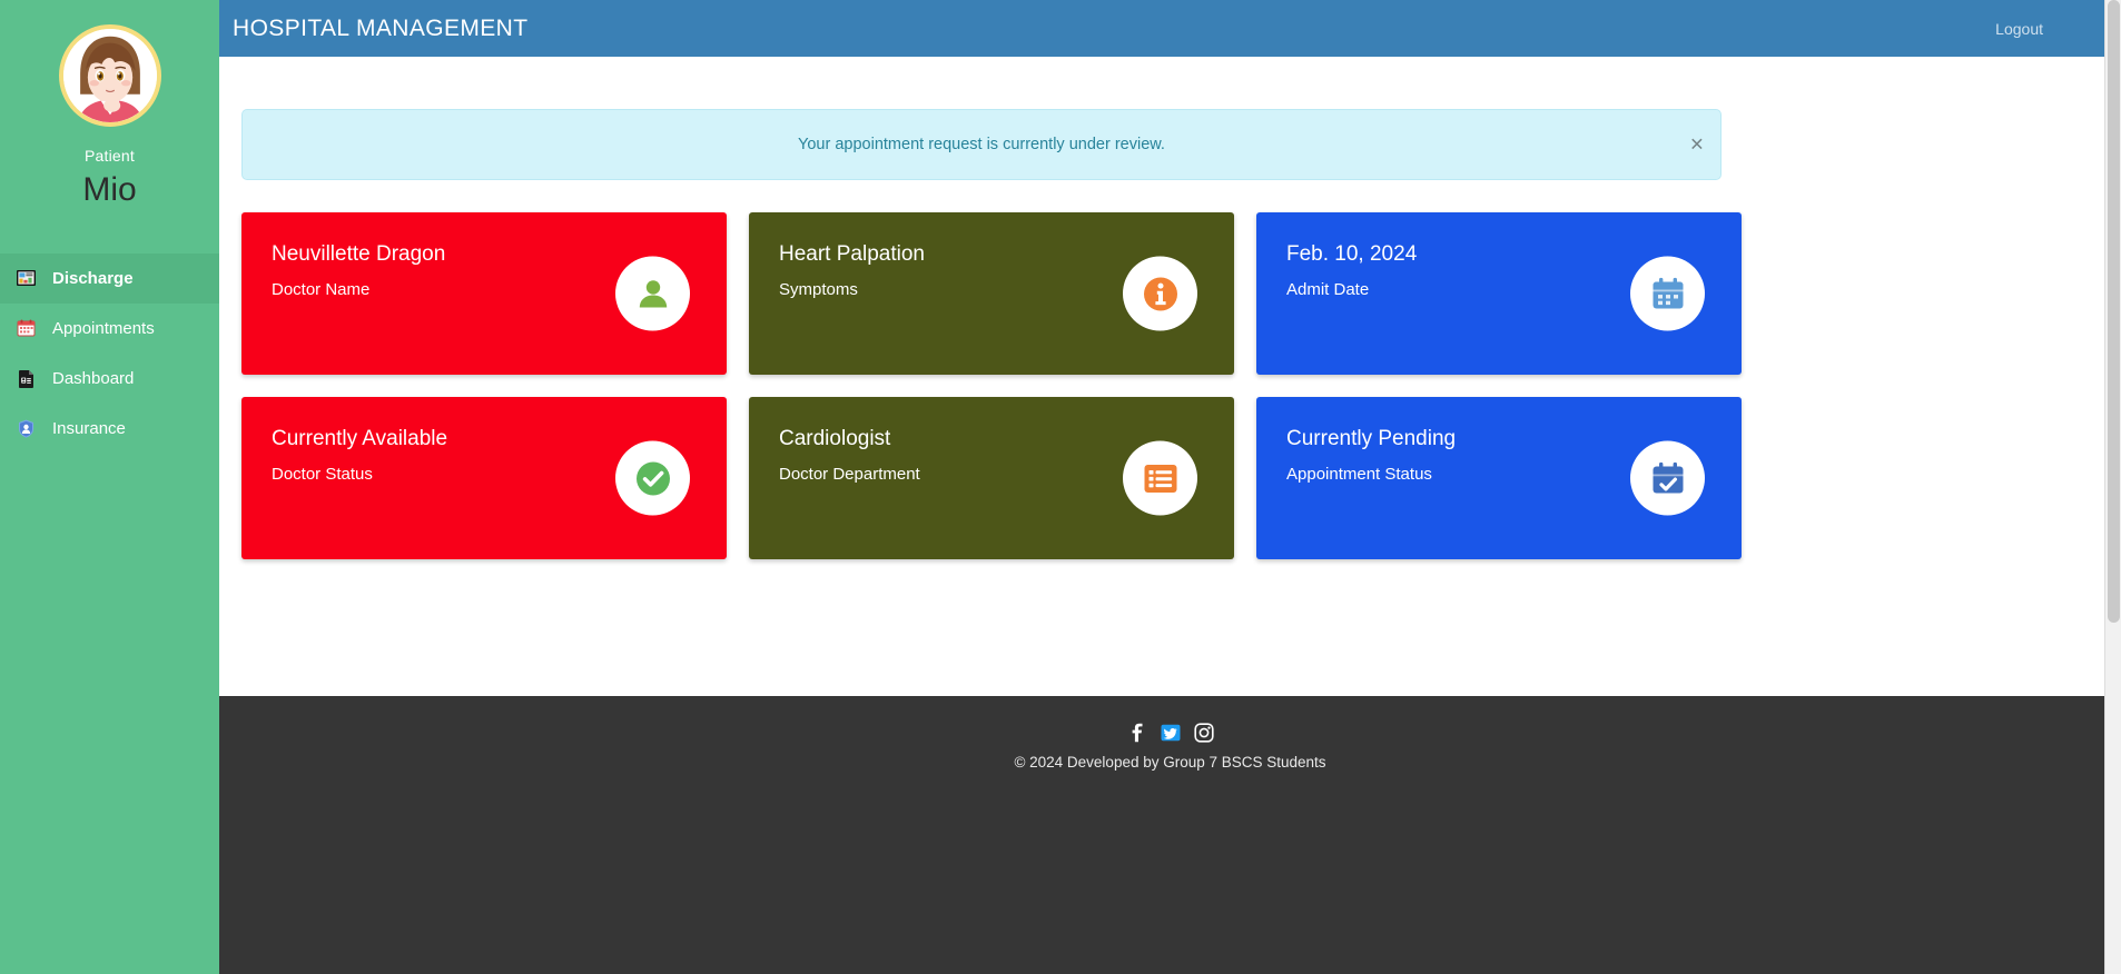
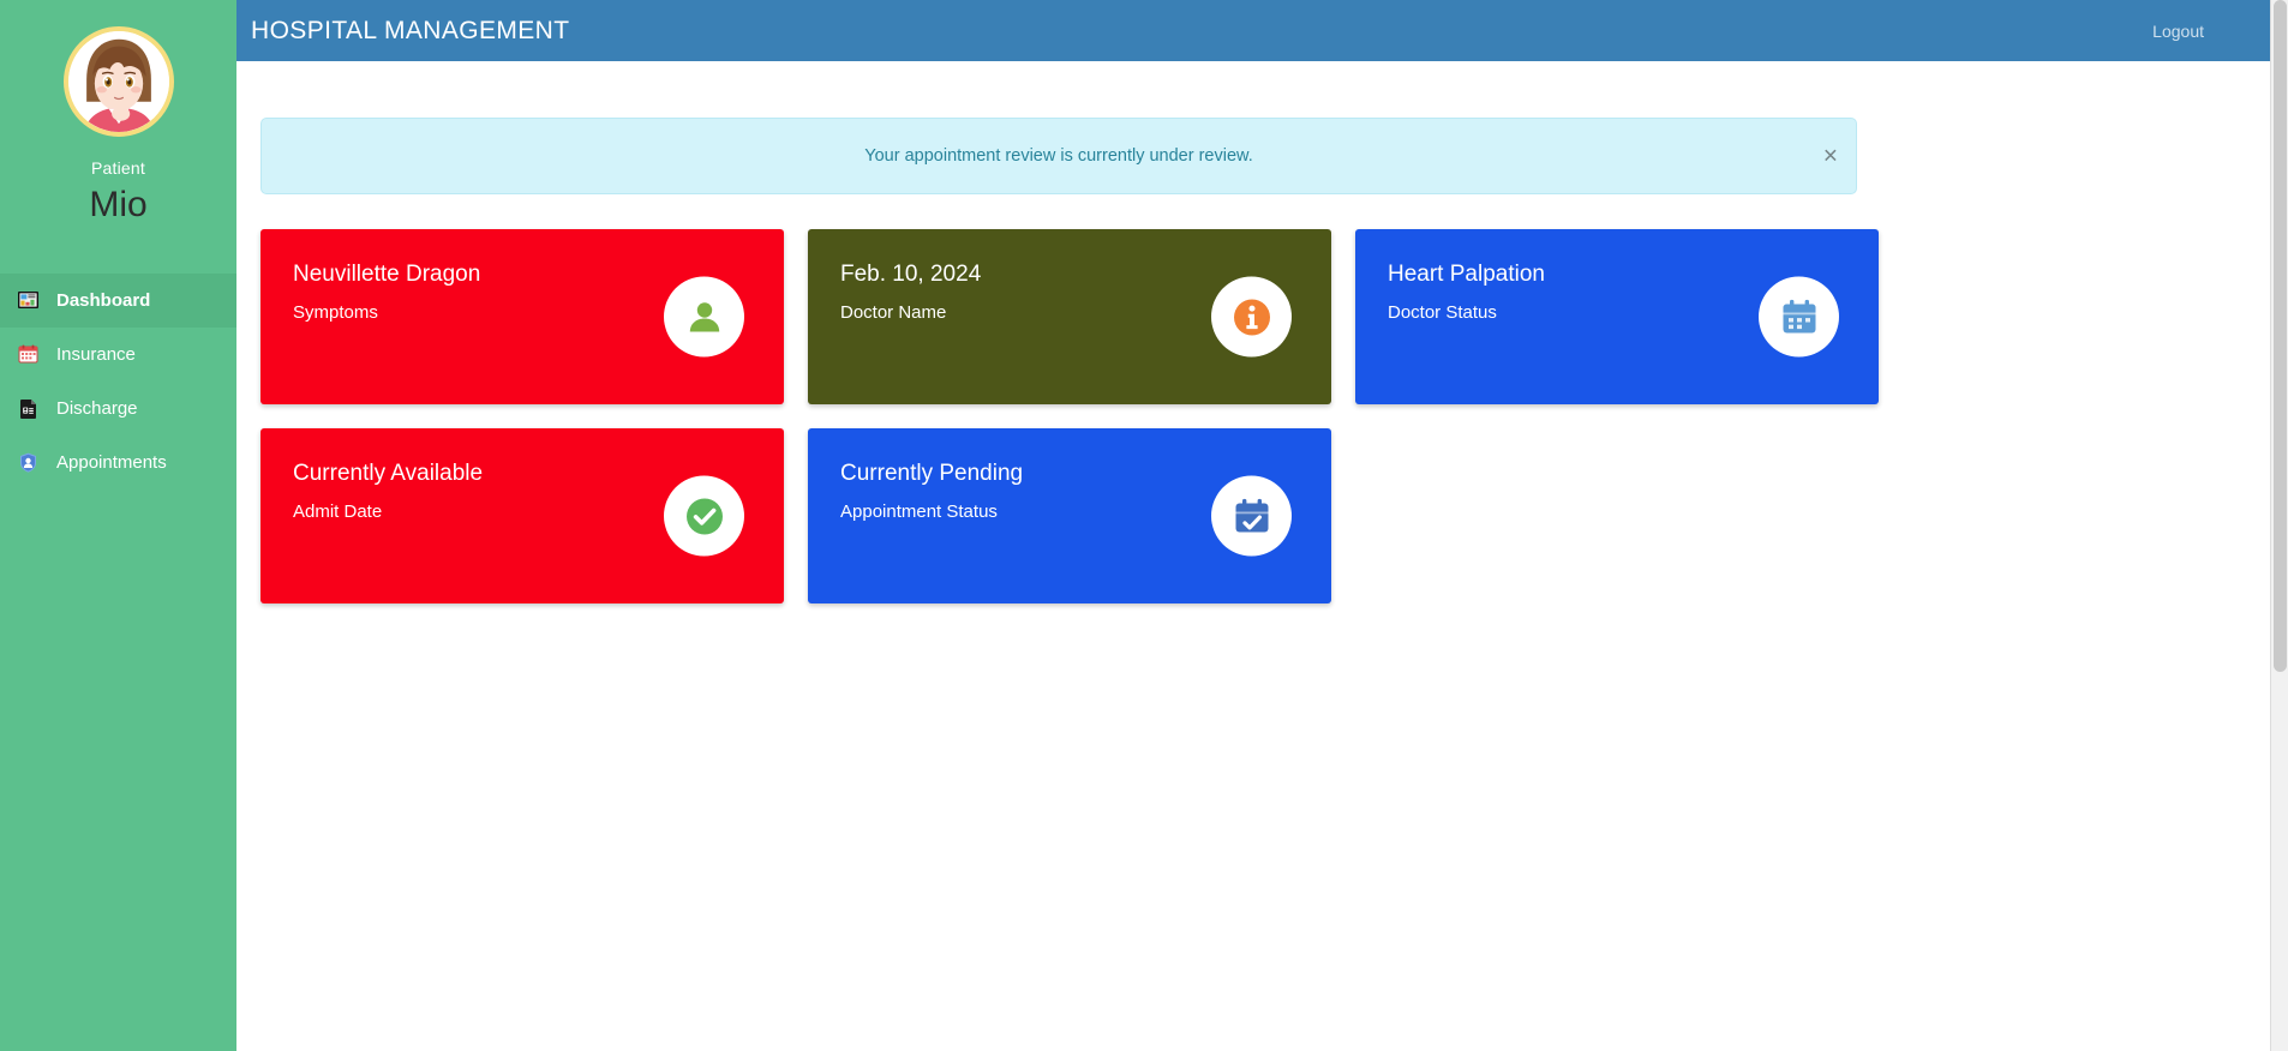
  Patient
  Mio
- Discharge
+ Dashboard
- Appointments
+ Insurance
- Dashboard
+ Discharge
- Insurance
+ Appointments
  HOSPITAL MANAGEMENT
  Logout
- Your appointment request is currently under review.
+ Your appointment review is currently under review.
  ×
  Neuvillette Dragon
- Doctor Name
+ Symptoms
- Heart Palpation
+ Feb. 10, 2024
- Symptoms
+ Doctor Name
- Feb. 10, 2024
+ Heart Palpation
- Admit Date
+ Doctor Status
  Currently Available
- Doctor Status
+ Admit Date
- Cardiologist
- Doctor Department
  Currently Pending
  Appointment Status
- © 2024 Developed by Group 7 BSCS Students
